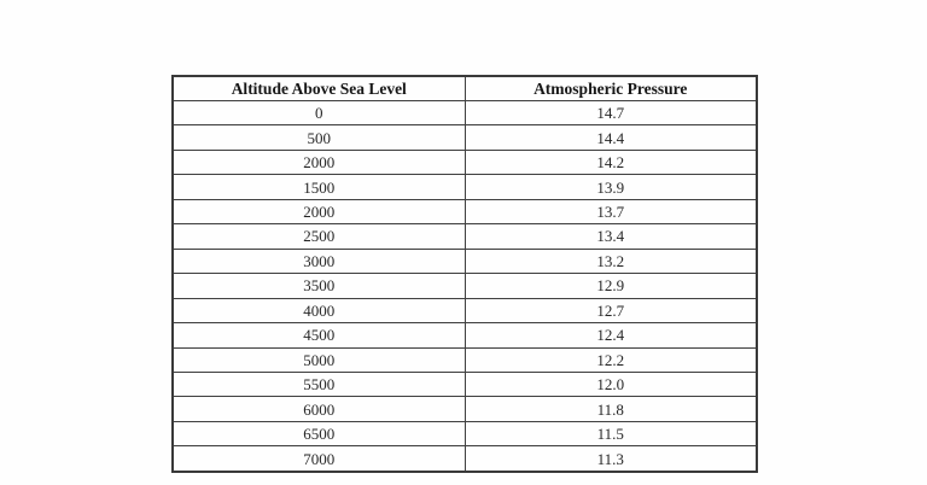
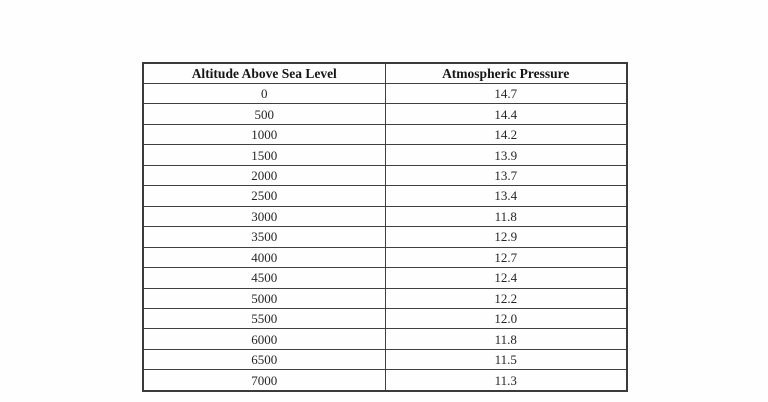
  Altitude Above Sea Level	Atmospheric Pressure
  0	14.7
  500	14.4
- 2000	14.2
+ 1000	14.2
  1500	13.9
  2000	13.7
  2500	13.4
- 3000	13.2
+ 3000	11.8
  3500	12.9
  4000	12.7
  4500	12.4
  5000	12.2
  5500	12.0
  6000	11.8
  6500	11.5
  7000	11.3
